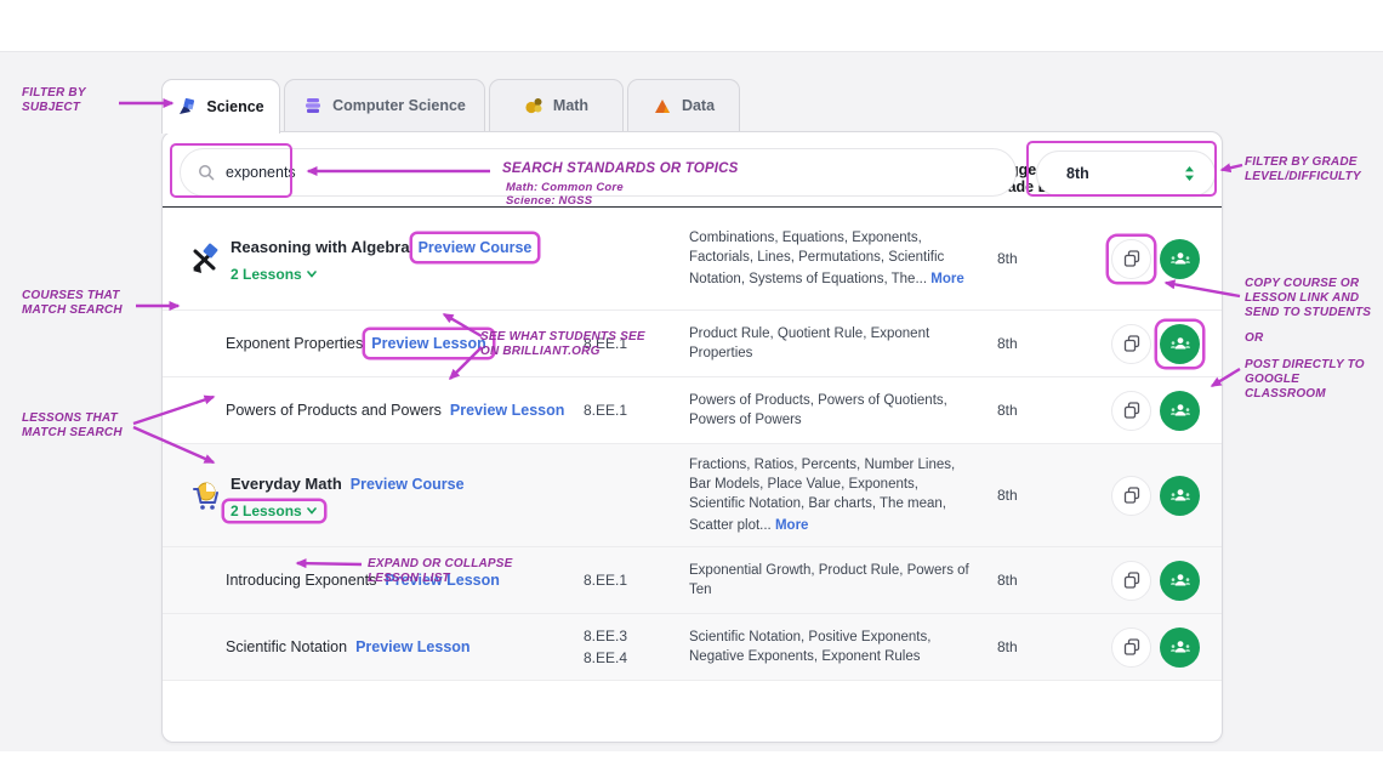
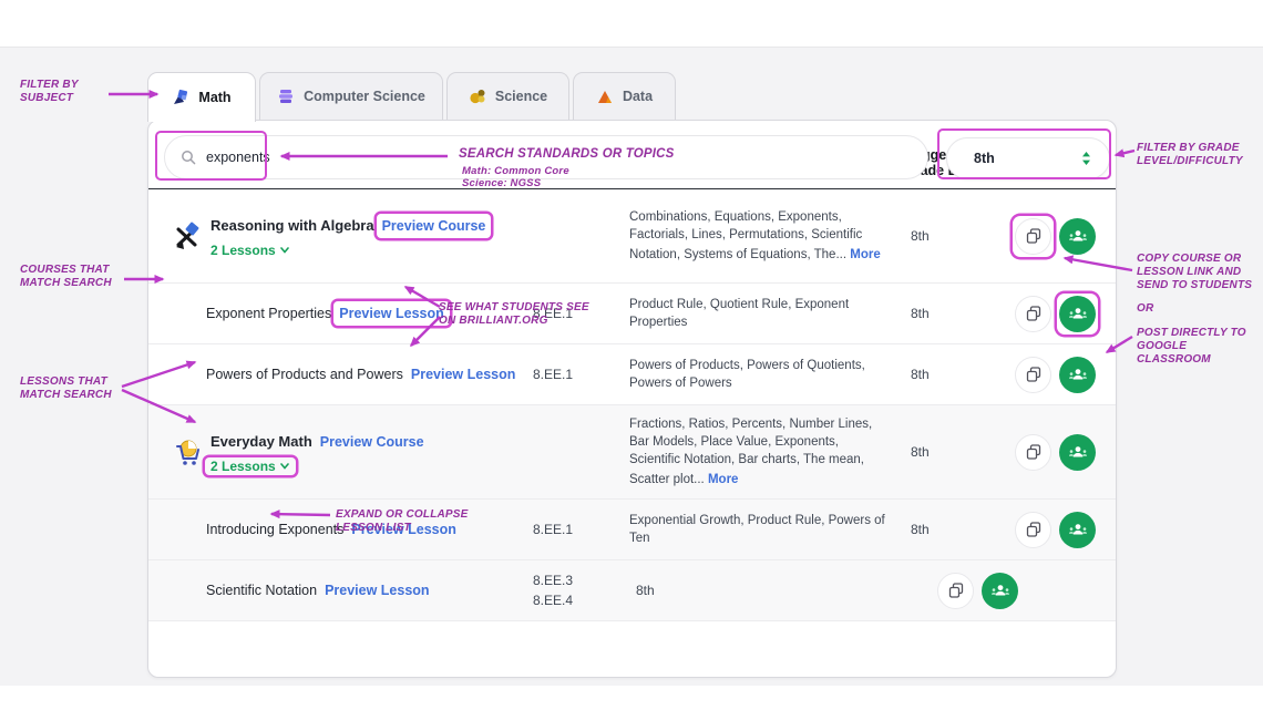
- Science
+ Math
  Computer Science
- Math
+ Science
  Data
  exponents
  8th
  Reasoning with Algebra
  Preview Course
  2 Lessons
  Combinations, Equations, Exponents, Factorials, Lines, Permutations, Scientific Notation, Systems of Equations, The... More
  8th
  Exponent Properties
  Preview Lesson
  8.EE.1
  Product Rule, Quotient Rule, Exponent Properties
  8th
  Powers of Products and Powers
  Preview Lesson
  8.EE.1
  Powers of Products, Powers of Quotients, Powers of Powers
  8th
  Everyday Math
  Preview Course
  2 Lessons
  Fractions, Ratios, Percents, Number Lines, Bar Models, Place Value, Exponents, Scientific Notation, Bar charts, The mean, Scatter plot... More
  8th
  Introducing Exponents
  Preview Lesson
  8.EE.1
  Exponential Growth, Product Rule, Powers of Ten
  8th
  Scientific Notation
  Preview Lesson
  8.EE.3
  8.EE.4
- Scientific Notation, Positive Exponents, Negative Exponents, Exponent Rules
  8th
  FILTER BY
  SUBJECT
  COURSES THAT
  MATCH SEARCH
  LESSONS THAT
  MATCH SEARCH
  SEARCH STANDARDS OR TOPICS
  Math: Common Core
  Science: NGSS
  SEE WHAT STUDENTS SEE
  ON BRILLIANT.ORG
  EXPAND OR COLLAPSE
  LESSON LIST
  FILTER BY GRADE
  LEVEL/DIFFICULTY
  COPY COURSE OR
  LESSON LINK AND
  SEND TO STUDENTS
  OR
  POST DIRECTLY TO
  GOOGLE
  CLASSROOM
